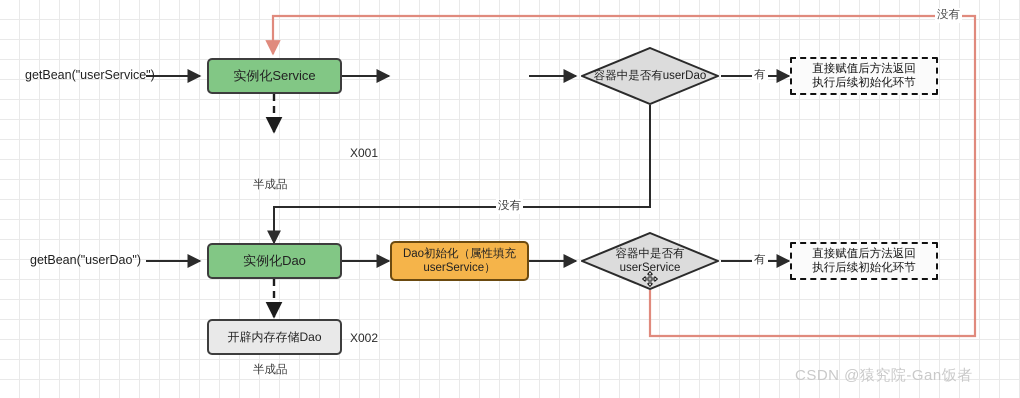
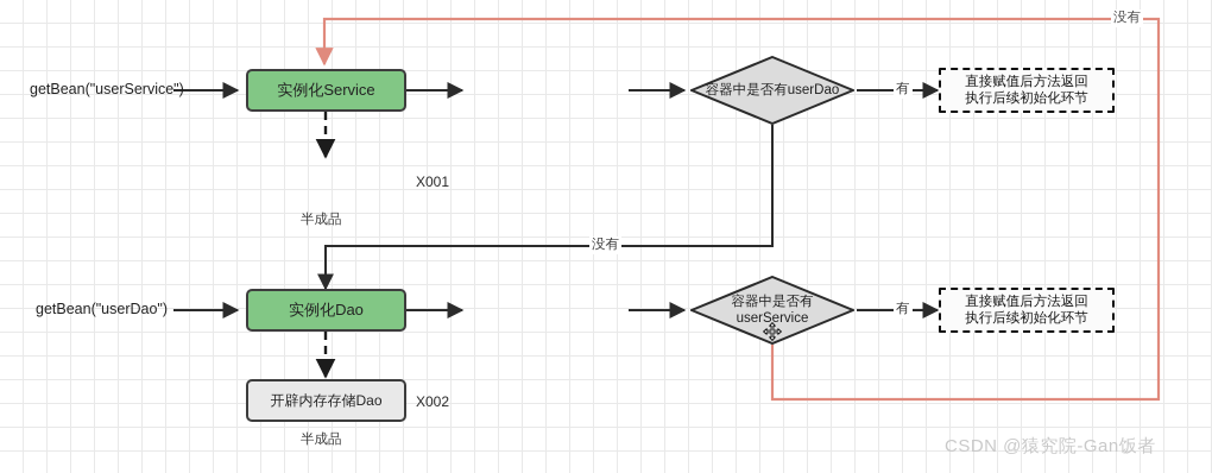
  getBean("userService")
  实例化Service
  容器中是否有userDao
  直接赋值后方法返回
  执行后续初始化环节
  X001
  半成品
  getBean("userDao")
  实例化Dao
- Dao初始化（属性填充
- userService）
  容器中是否有
  userService
  直接赋值后方法返回
  执行后续初始化环节
  开辟内存存储Dao
  X002
  半成品
  有
  有
  没有
  没有
  CSDN @猿究院-Gan饭者
